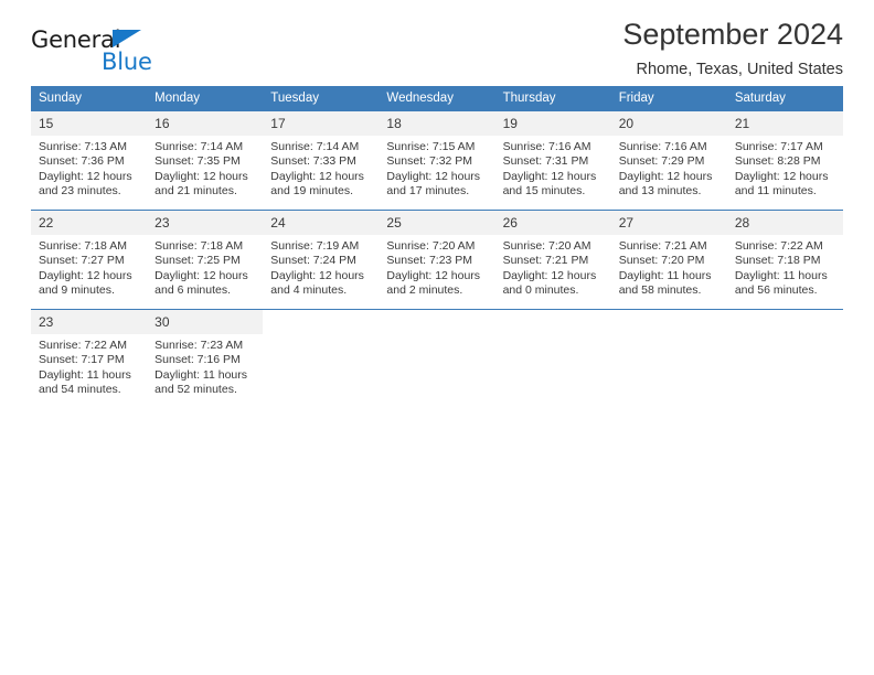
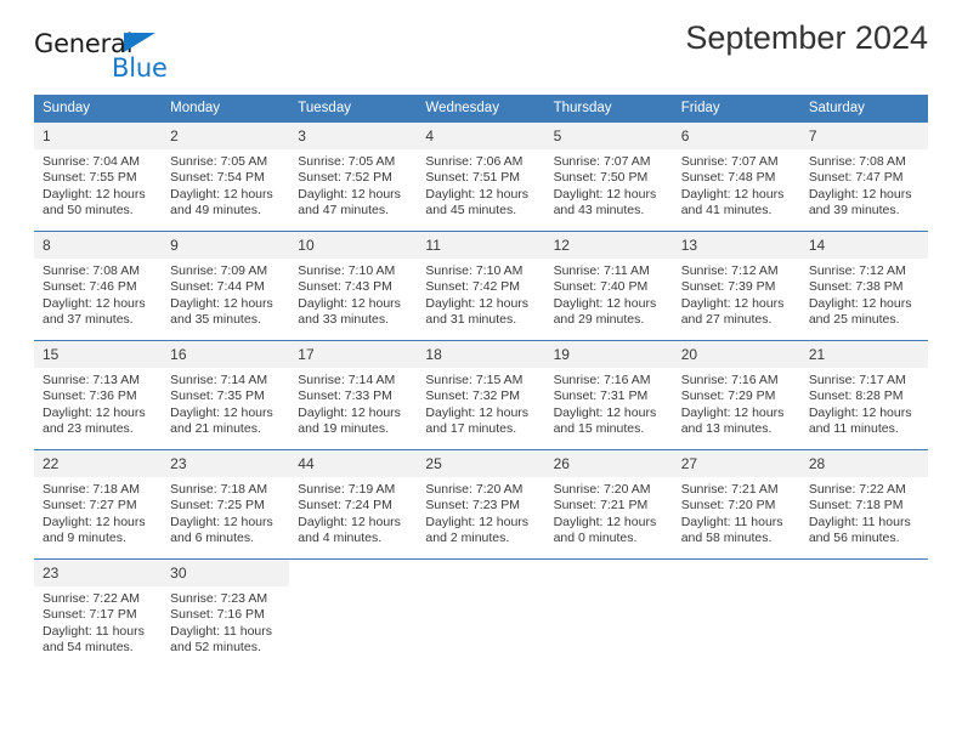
  General
  Blue
  September 2024
- Rhome, Texas, United States
  Sunday	Monday	Tuesday	Wednesday	Thursday	Friday	Saturday
+ 1Sunrise: 7:04 AMSunset: 7:55 PMDaylight: 12 hoursand 50 minutes.	2Sunrise: 7:05 AMSunset: 7:54 PMDaylight: 12 hoursand 49 minutes.	3Sunrise: 7:05 AMSunset: 7:52 PMDaylight: 12 hoursand 47 minutes.	4Sunrise: 7:06 AMSunset: 7:51 PMDaylight: 12 hoursand 45 minutes.	5Sunrise: 7:07 AMSunset: 7:50 PMDaylight: 12 hoursand 43 minutes.	6Sunrise: 7:07 AMSunset: 7:48 PMDaylight: 12 hoursand 41 minutes.	7Sunrise: 7:08 AMSunset: 7:47 PMDaylight: 12 hoursand 39 minutes.
+ 8Sunrise: 7:08 AMSunset: 7:46 PMDaylight: 12 hoursand 37 minutes.	9Sunrise: 7:09 AMSunset: 7:44 PMDaylight: 12 hoursand 35 minutes.	10Sunrise: 7:10 AMSunset: 7:43 PMDaylight: 12 hoursand 33 minutes.	11Sunrise: 7:10 AMSunset: 7:42 PMDaylight: 12 hoursand 31 minutes.	12Sunrise: 7:11 AMSunset: 7:40 PMDaylight: 12 hoursand 29 minutes.	13Sunrise: 7:12 AMSunset: 7:39 PMDaylight: 12 hoursand 27 minutes.	14Sunrise: 7:12 AMSunset: 7:38 PMDaylight: 12 hoursand 25 minutes.
  15Sunrise: 7:13 AMSunset: 7:36 PMDaylight: 12 hoursand 23 minutes.	16Sunrise: 7:14 AMSunset: 7:35 PMDaylight: 12 hoursand 21 minutes.	17Sunrise: 7:14 AMSunset: 7:33 PMDaylight: 12 hoursand 19 minutes.	18Sunrise: 7:15 AMSunset: 7:32 PMDaylight: 12 hoursand 17 minutes.	19Sunrise: 7:16 AMSunset: 7:31 PMDaylight: 12 hoursand 15 minutes.	20Sunrise: 7:16 AMSunset: 7:29 PMDaylight: 12 hoursand 13 minutes.	21Sunrise: 7:17 AMSunset: 8:28 PMDaylight: 12 hoursand 11 minutes.
- 22Sunrise: 7:18 AMSunset: 7:27 PMDaylight: 12 hoursand 9 minutes.	23Sunrise: 7:18 AMSunset: 7:25 PMDaylight: 12 hoursand 6 minutes.	24Sunrise: 7:19 AMSunset: 7:24 PMDaylight: 12 hoursand 4 minutes.	25Sunrise: 7:20 AMSunset: 7:23 PMDaylight: 12 hoursand 2 minutes.	26Sunrise: 7:20 AMSunset: 7:21 PMDaylight: 12 hoursand 0 minutes.	27Sunrise: 7:21 AMSunset: 7:20 PMDaylight: 11 hoursand 58 minutes.	28Sunrise: 7:22 AMSunset: 7:18 PMDaylight: 11 hoursand 56 minutes.
+ 22Sunrise: 7:18 AMSunset: 7:27 PMDaylight: 12 hoursand 9 minutes.	23Sunrise: 7:18 AMSunset: 7:25 PMDaylight: 12 hoursand 6 minutes.	44Sunrise: 7:19 AMSunset: 7:24 PMDaylight: 12 hoursand 4 minutes.	25Sunrise: 7:20 AMSunset: 7:23 PMDaylight: 12 hoursand 2 minutes.	26Sunrise: 7:20 AMSunset: 7:21 PMDaylight: 12 hoursand 0 minutes.	27Sunrise: 7:21 AMSunset: 7:20 PMDaylight: 11 hoursand 58 minutes.	28Sunrise: 7:22 AMSunset: 7:18 PMDaylight: 11 hoursand 56 minutes.
  23Sunrise: 7:22 AMSunset: 7:17 PMDaylight: 11 hoursand 54 minutes.	30Sunrise: 7:23 AMSunset: 7:16 PMDaylight: 11 hoursand 52 minutes.
